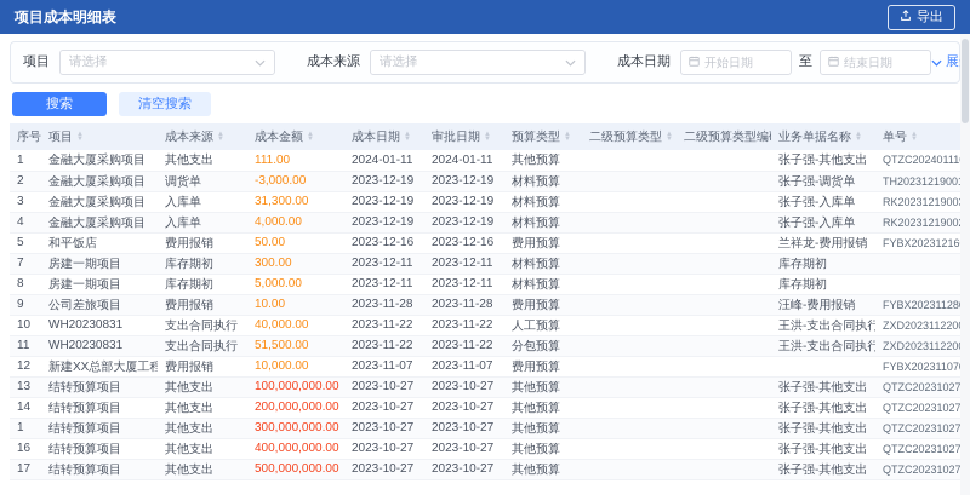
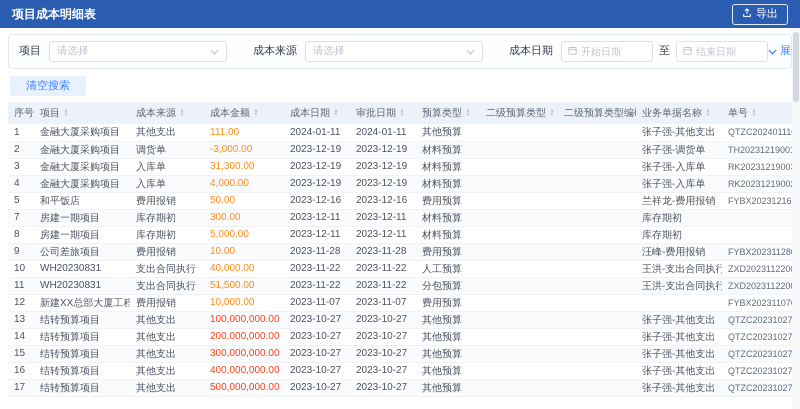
  项目成本明细表
  导出
  项目
  请选择
  成本来源
  请选择
  成本日期
  开始日期
  至
  结束日期
- 搜索
  清空搜索
  1	金融大厦采购项目	其他支出	111.00	2024-01-11	2024-01-11	其他预算			张子强-其他支出	QTZC20240111
  2	金融大厦采购项目	调货单	-3,000.00	2023-12-19	2023-12-19	材料预算			张子强-调货单	TH2023121900
  3	金融大厦采购项目	入库单	31,300.00	2023-12-19	2023-12-19	材料预算			张子强-入库单	RK2023121900
  4	金融大厦采购项目	入库单	4,000.00	2023-12-19	2023-12-19	材料预算			张子强-入库单	RK2023121900
  5	和平饭店	费用报销	50.00	2023-12-16	2023-12-16	费用预算			兰祥龙-费用报销	FYBX20231216
  7	房建一期项目	库存期初	300.00	2023-12-11	2023-12-11	材料预算			库存期初
  8	房建一期项目	库存期初	5,000.00	2023-12-11	2023-12-11	材料预算			库存期初
  9	公司差旅项目	费用报销	10.00	2023-11-28	2023-11-28	费用预算			汪峰-费用报销	FYBX20231128
  10	WH20230831	支出合同执行	40,000.00	2023-11-22	2023-11-22	人工预算			王洪-支出合同执行	ZXD202311220
  11	WH20230831	支出合同执行	51,500.00	2023-11-22	2023-11-22	分包预算			王洪-支出合同执行	ZXD202311220
  12	新建XX总部大厦工程	费用报销	10,000.00	2023-11-07	2023-11-07	费用预算				FYBX20231107
  13	结转预算项目	其他支出	100,000,000.00	2023-10-27	2023-10-27	其他预算			张子强-其他支出	QTZC20231027
  14	结转预算项目	其他支出	200,000,000.00	2023-10-27	2023-10-27	其他预算			张子强-其他支出	QTZC20231027
- 1	结转预算项目	其他支出	300,000,000.00	2023-10-27	2023-10-27	其他预算			张子强-其他支出	QTZC20231027
+ 15	结转预算项目	其他支出	300,000,000.00	2023-10-27	2023-10-27	其他预算			张子强-其他支出	QTZC20231027
  16	结转预算项目	其他支出	400,000,000.00	2023-10-27	2023-10-27	其他预算			张子强-其他支出	QTZC20231027
  17	结转预算项目	其他支出	500,000,000.00	2023-10-27	2023-10-27	其他预算			张子强-其他支出	QTZC20231027
